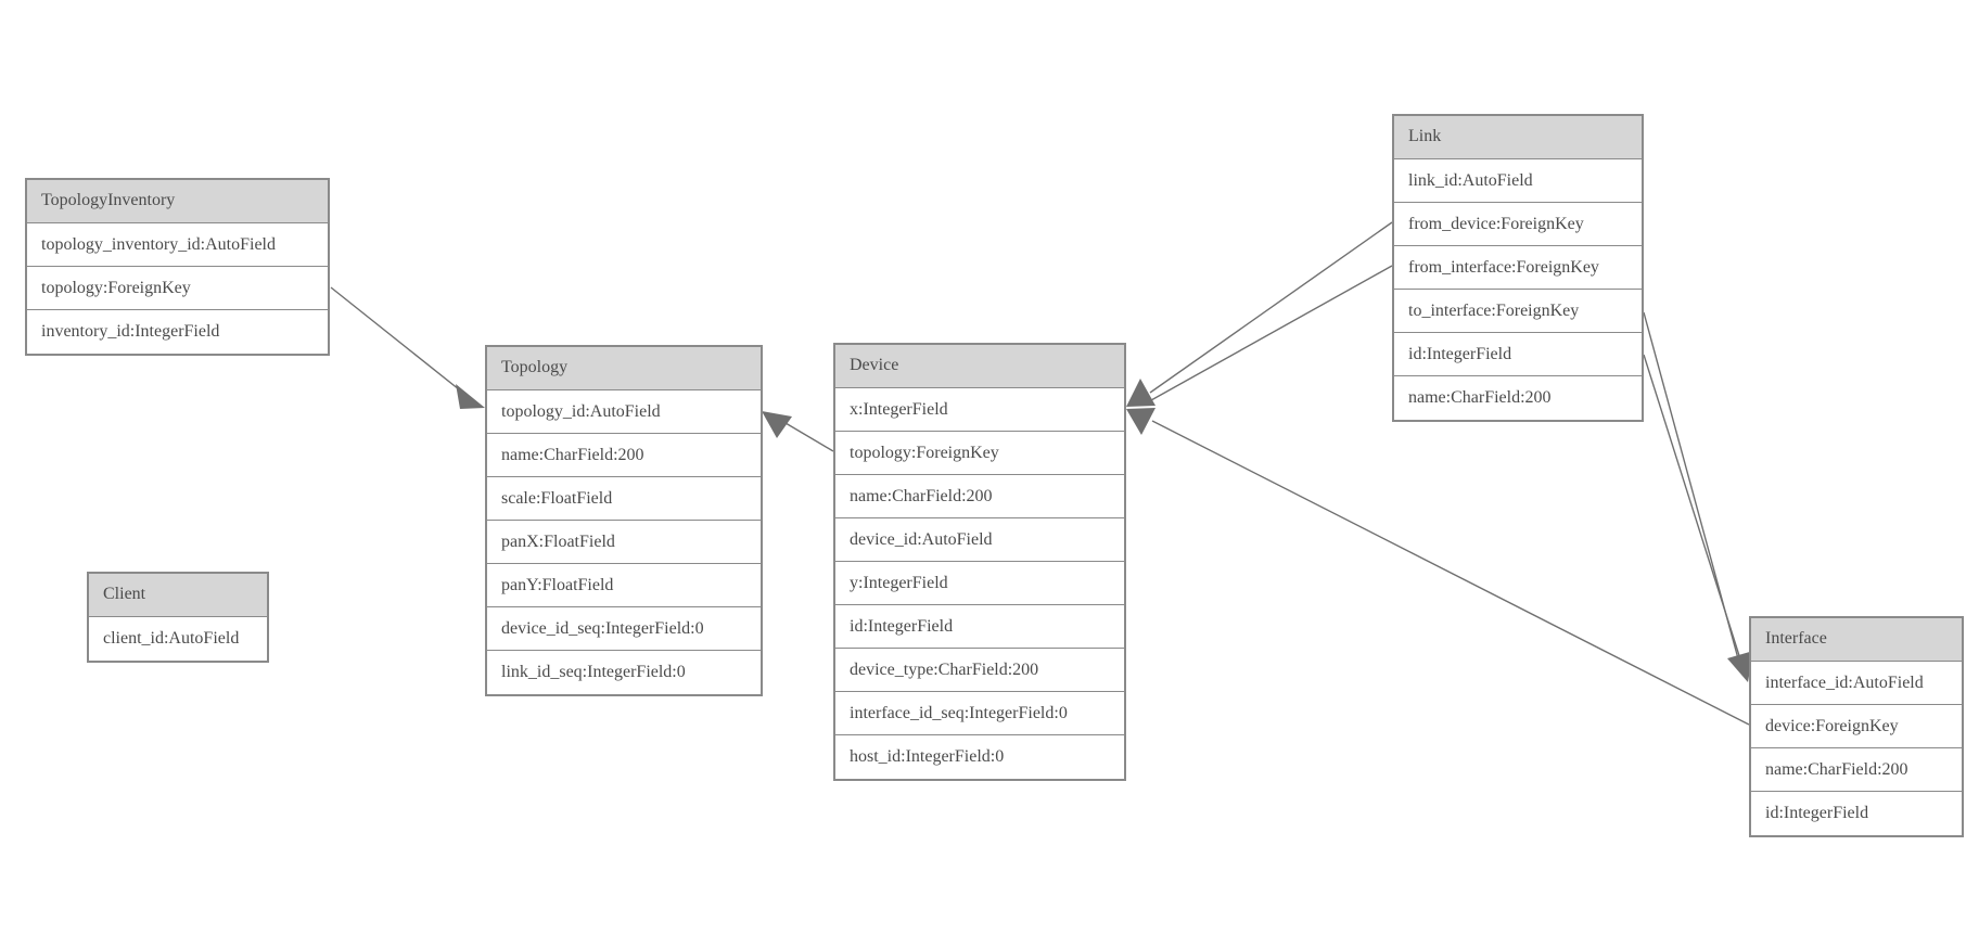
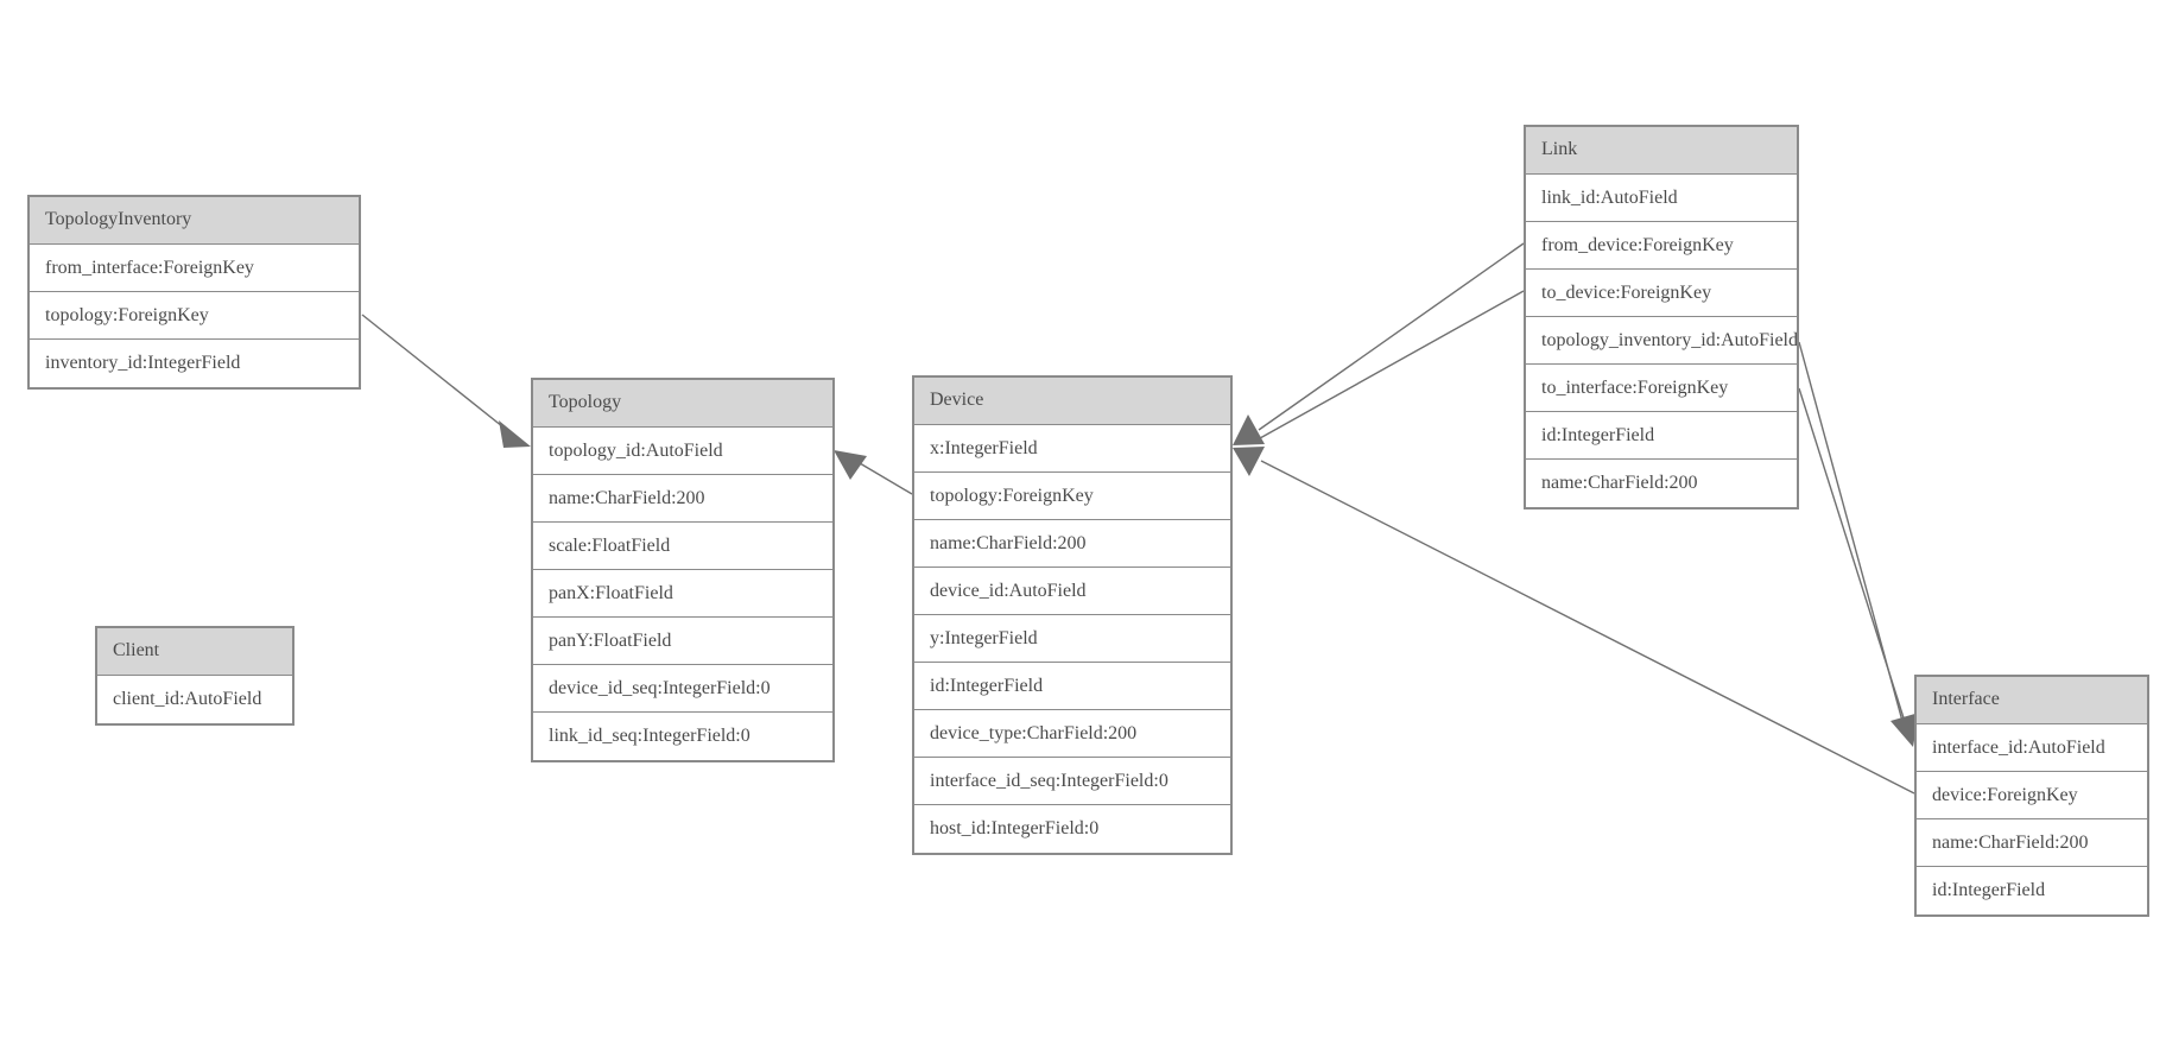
  TopologyInventory
- topology_inventory_id:AutoField
+ from_interface:ForeignKey
  topology:ForeignKey
  inventory_id:IntegerField
  Topology
  topology_id:AutoField
  name:CharField:200
  scale:FloatField
  panX:FloatField
  panY:FloatField
  device_id_seq:IntegerField:0
  link_id_seq:IntegerField:0
  Client
  client_id:AutoField
  Device
  x:IntegerField
  topology:ForeignKey
  name:CharField:200
  device_id:AutoField
  y:IntegerField
  id:IntegerField
  device_type:CharField:200
  interface_id_seq:IntegerField:0
  host_id:IntegerField:0
  Link
  link_id:AutoField
  from_device:ForeignKey
+ to_device:ForeignKey
- from_interface:ForeignKey
+ topology_inventory_id:AutoField
  to_interface:ForeignKey
  id:IntegerField
  name:CharField:200
  Interface
  interface_id:AutoField
  device:ForeignKey
  name:CharField:200
  id:IntegerField
